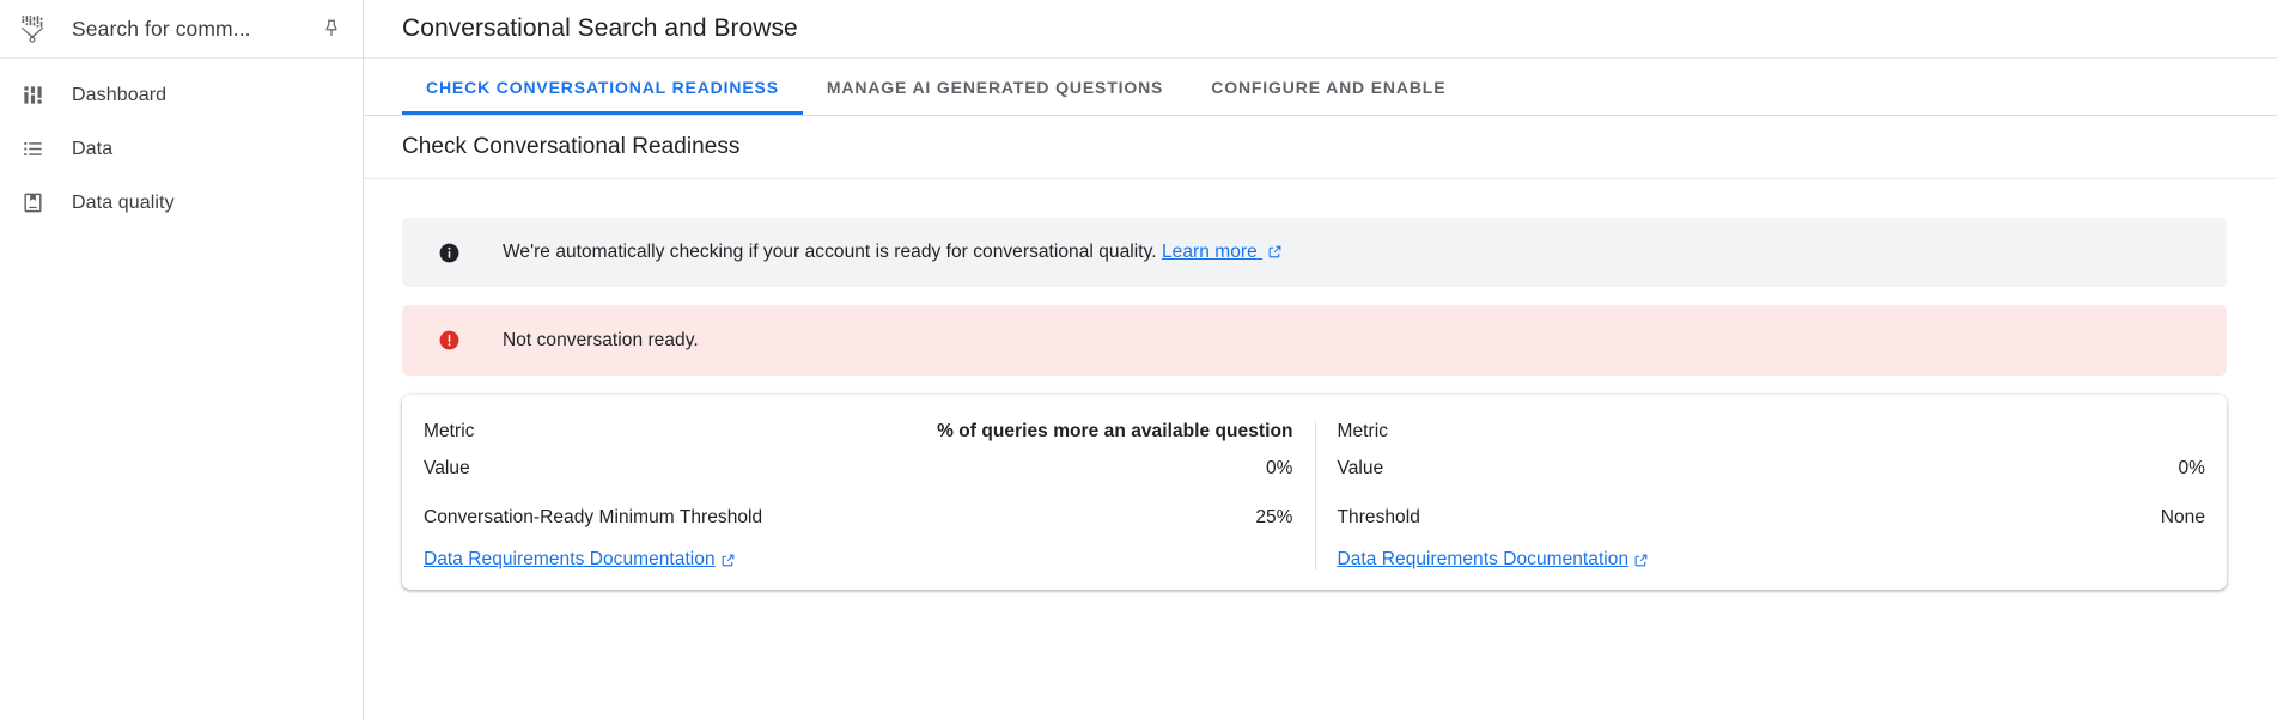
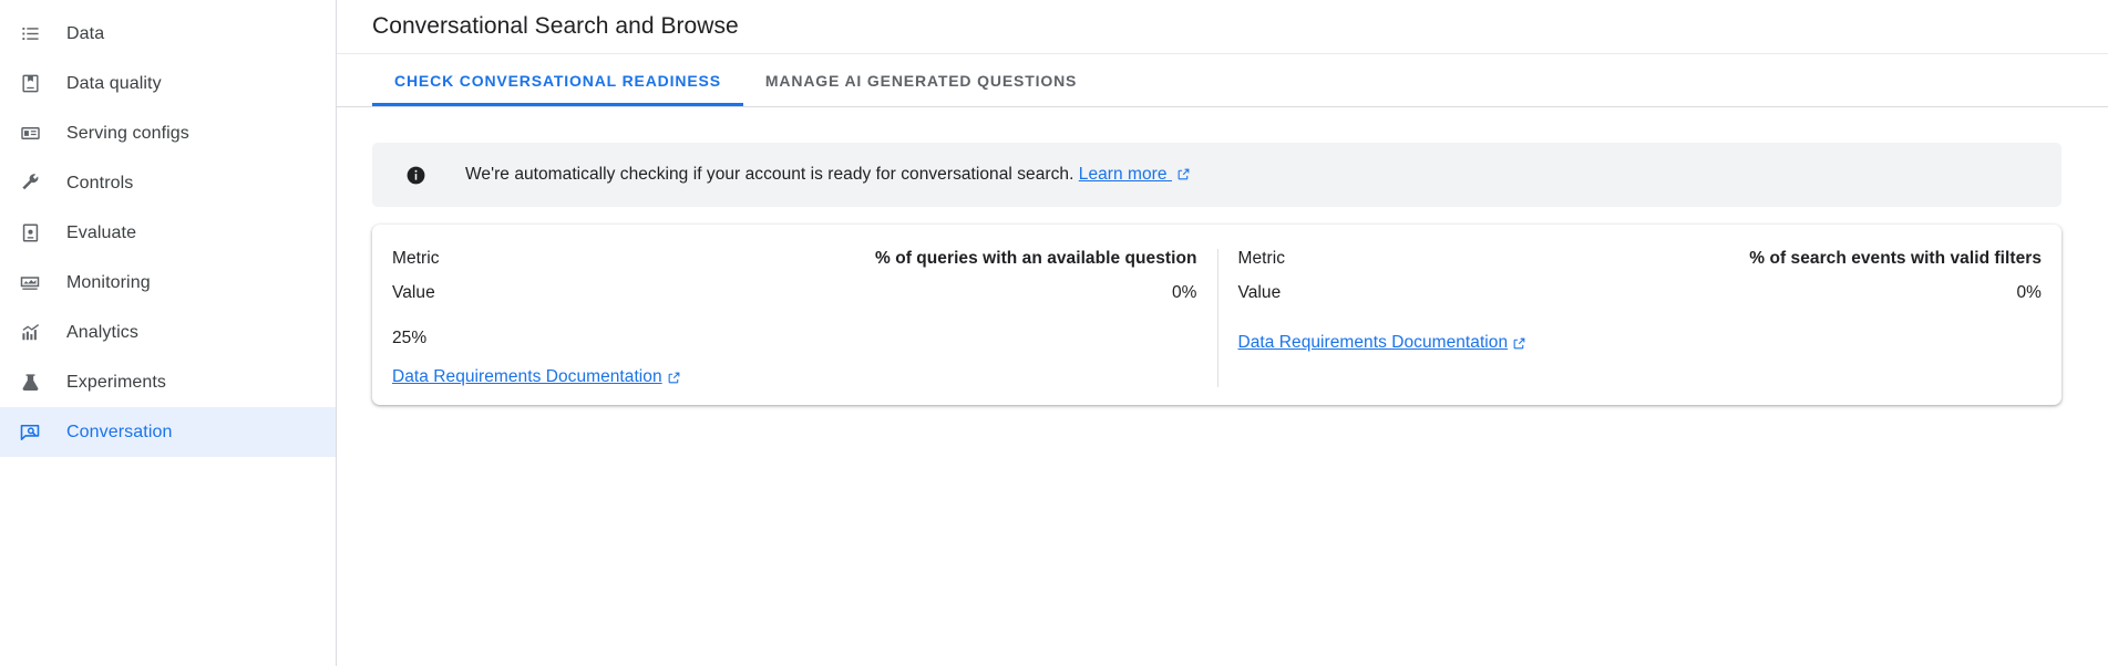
- Search for comm...
- Dashboard
  Data
  Data quality
+ Serving configs
+ Controls
+ Evaluate
+ Monitoring
+ Analytics
+ Experiments
+ Conversation
  Conversational Search and Browse
  CHECK CONVERSATIONAL READINESS
  MANAGE AI GENERATED QUESTIONS
- CONFIGURE AND ENABLE
- Check Conversational Readiness
- We're automatically checking if your account is ready for conversational quality. Learn more
+ We're automatically checking if your account is ready for conversational search. Learn more
- Not conversation ready.
  Metric
- % of queries more an available question
+ % of queries with an available question
  Value
  0%
- Conversation-Ready Minimum Threshold
  25%
  Data Requirements Documentation
  Metric
+ % of search events with valid filters
  Value
  0%
- Threshold
- None
  Data Requirements Documentation
